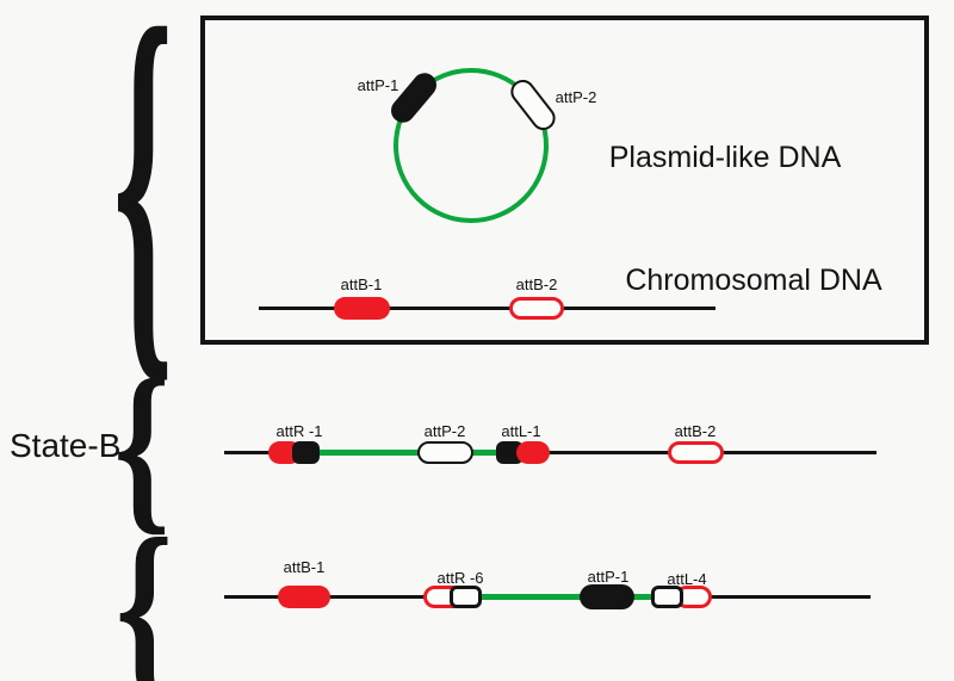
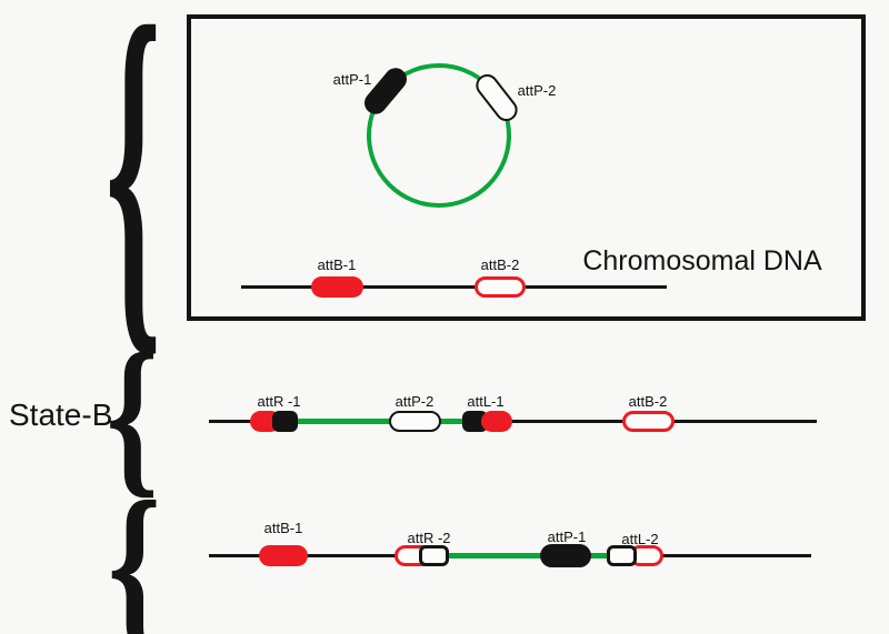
  {
  attP-1
  attP-2
- Plasmid-like DNA
  attB-1
  attB-2
  Chromosomal DNA
  State-B
  {
  attR -1
  attP-2
  attL-1
  attB-2
  {
  attB-1
- attR -6
+ attR -2
  attP-1
- attL-4
+ attL-2
